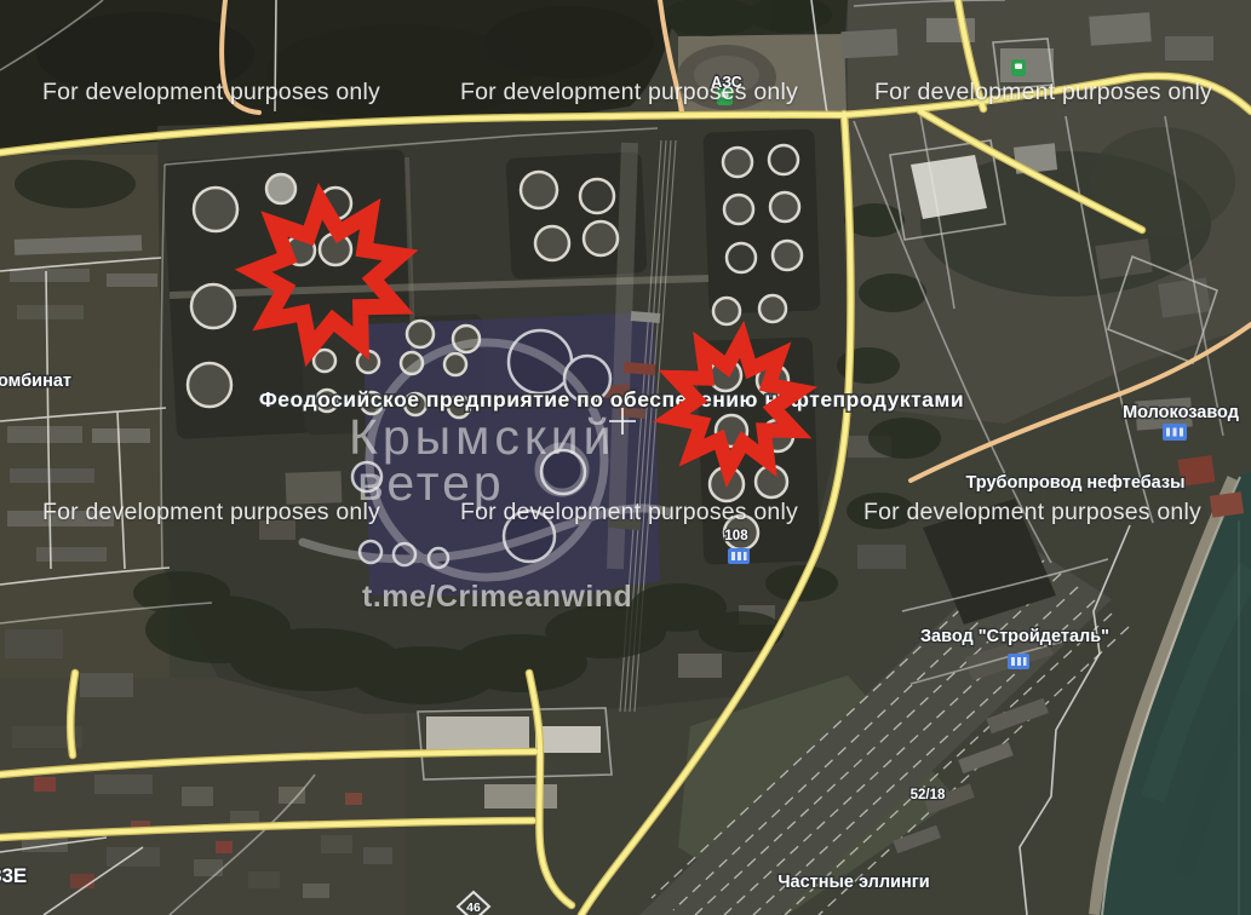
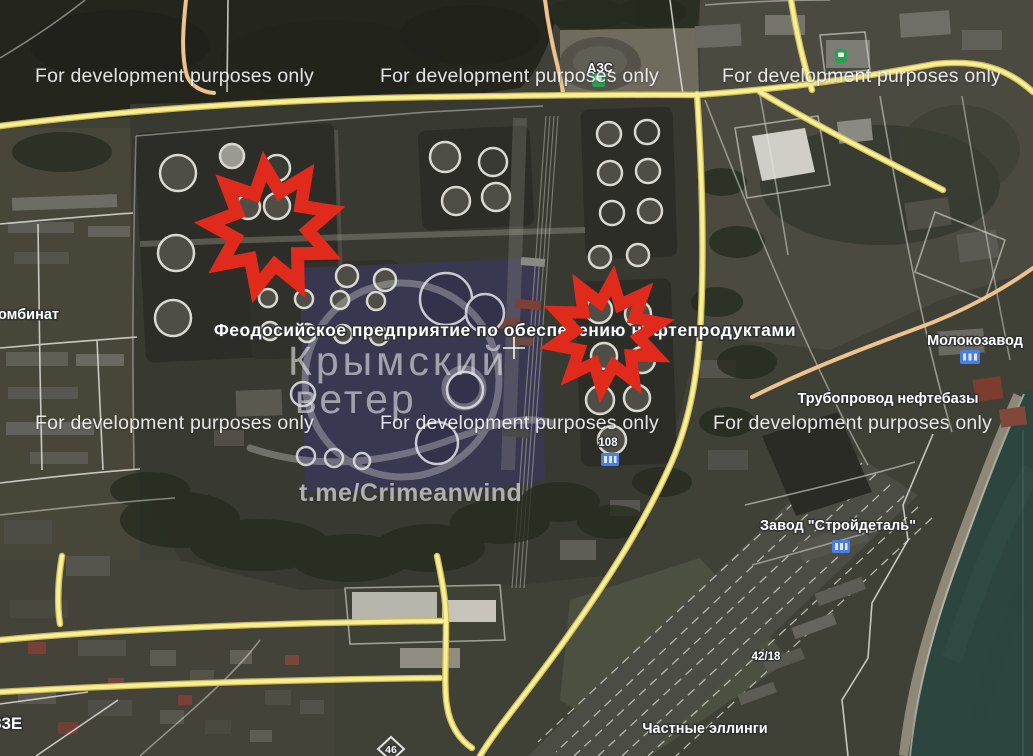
  АЗС
  Феодосийское предприятие по обеспеению нфтепродуктами
  омбинат
  Молокозавод
  Трубопровод нефтебазы
  Завод "Стройдеталь"
  Частные эллинги
  108
- 52/18
+ 42/18
  46
  For development purposes only
  For development purposes only
  For development purposes only
  For development purposes only
  For development purposes only
  For development purposes only
  Крымский
  ветер
  t.me/Crimeanwind
